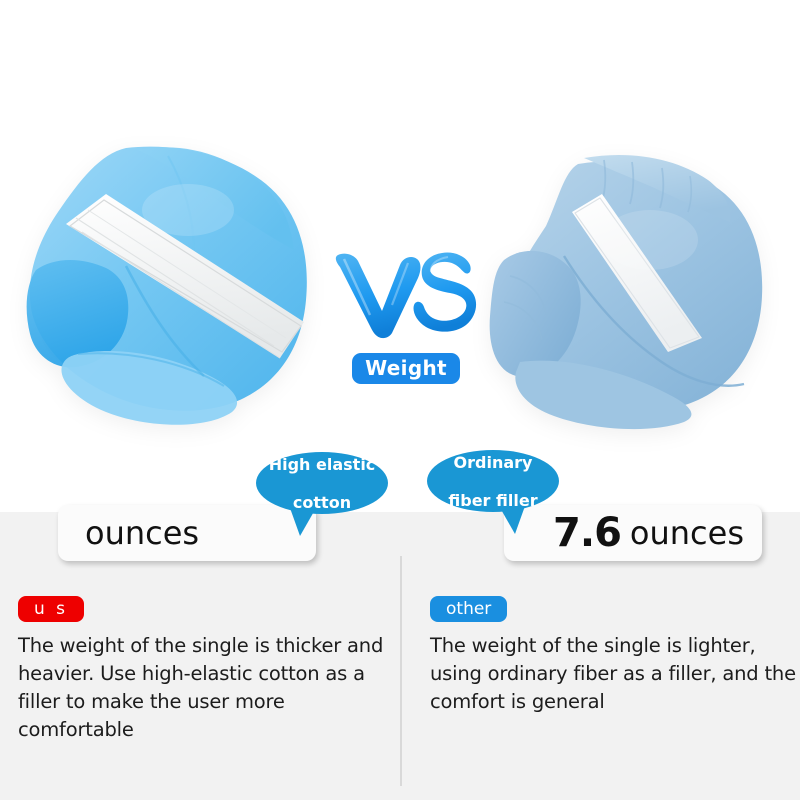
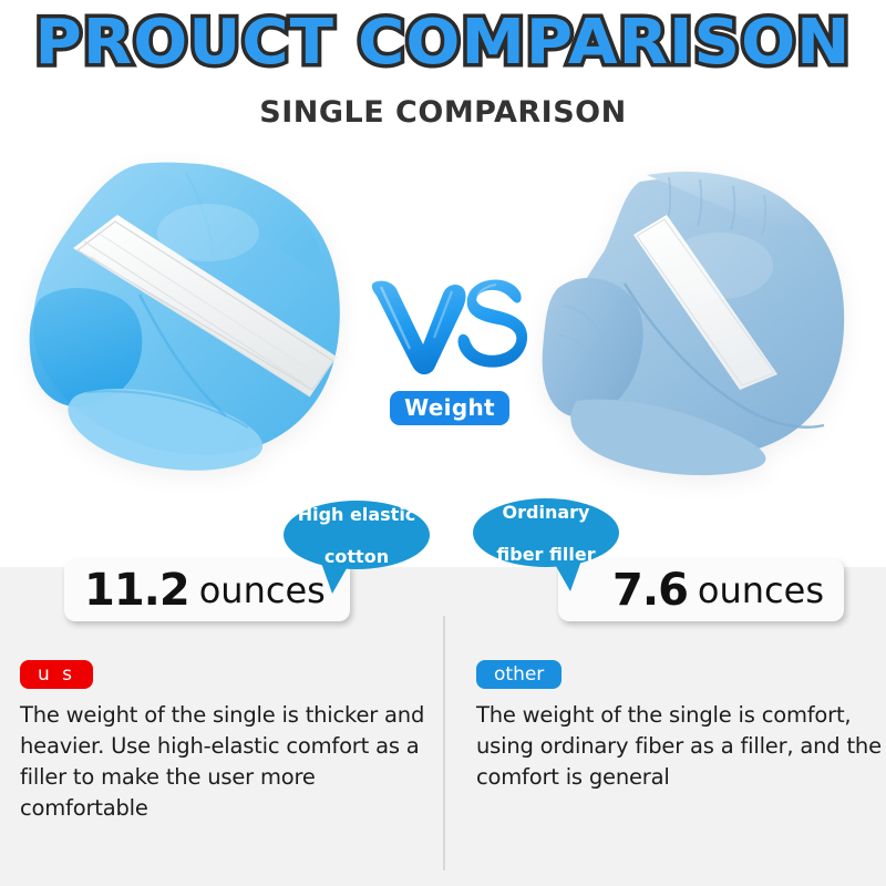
+ PROUCT COMPARISON
+ SINGLE COMPARISON
  Weight
  High elastic
  cotton
  Ordinary
  fiber filler
+ 11.2
  ounces
  7.6
  ounces
  u s
- The weight of the single is thicker and heavier. Use high-elastic cotton as a filler to make the user more comfortable
+ The weight of the single is thicker and heavier. Use high-elastic comfort as a filler to make the user more comfortable
  other
- The weight of the single is lighter, using ordinary fiber as a filler, and the comfort is general
+ The weight of the single is comfort, using ordinary fiber as a filler, and the comfort is general
